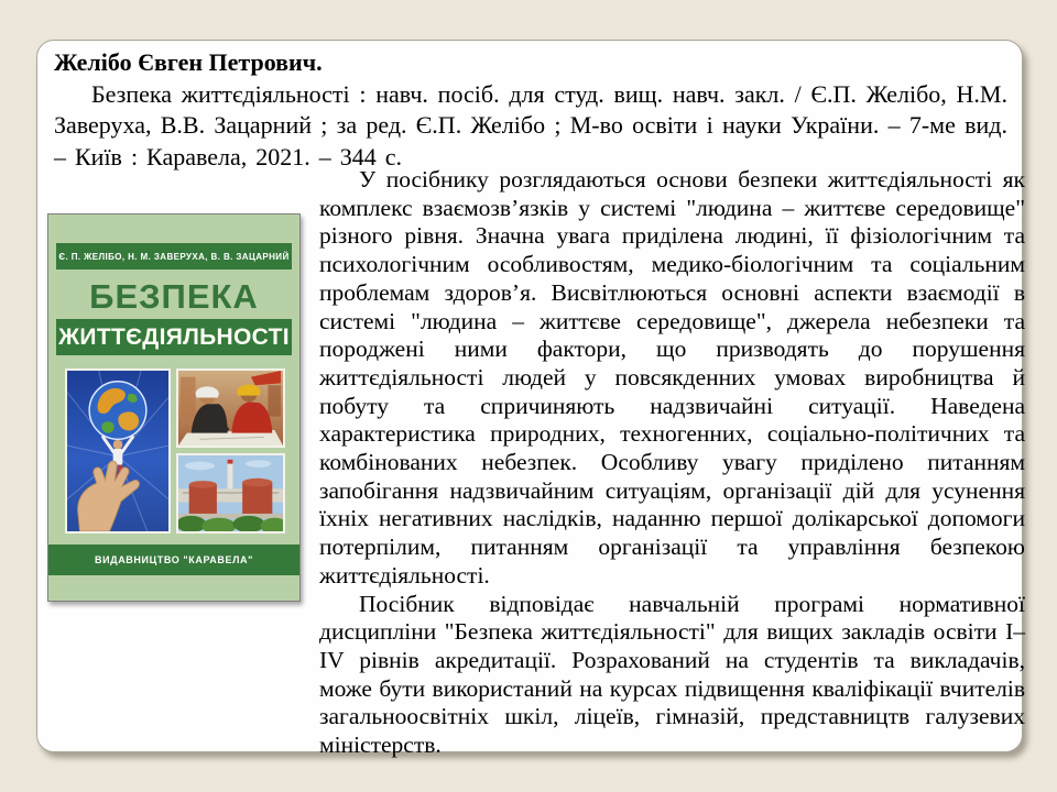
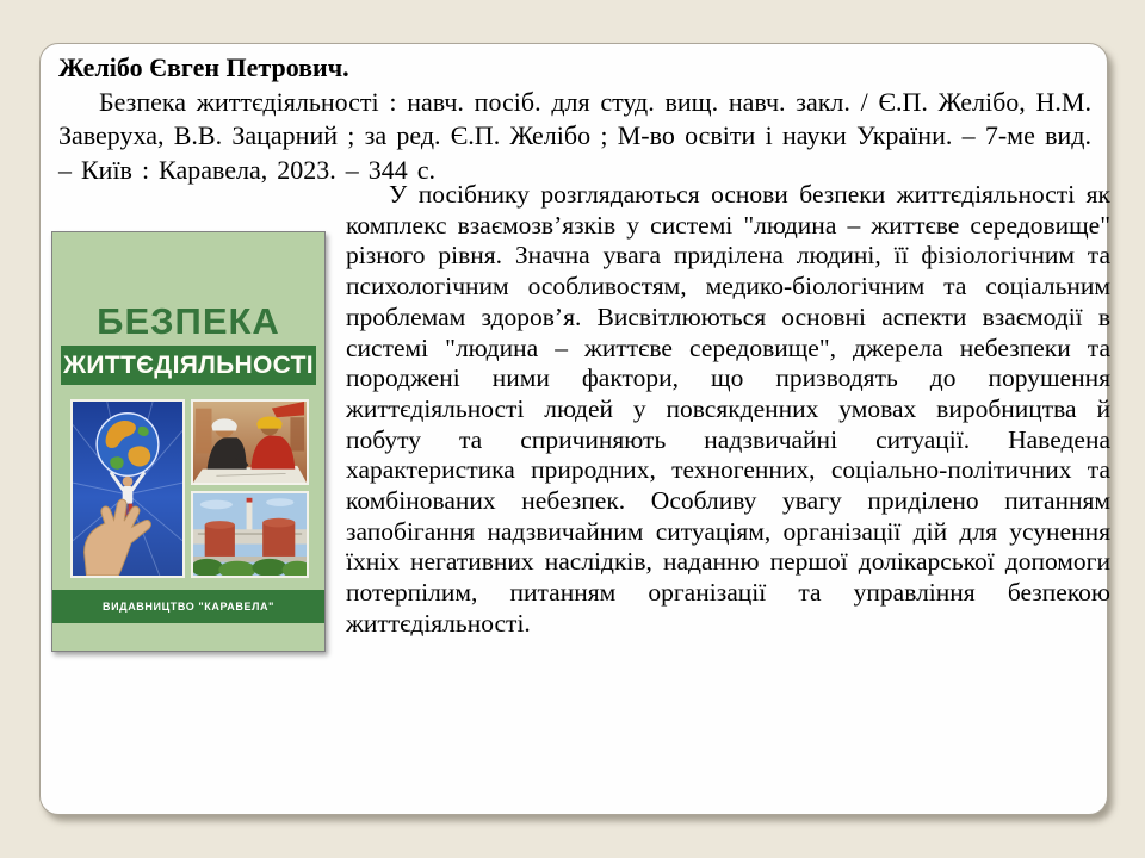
  Желібо Євген Петрович.
- Безпека життєдіяльності : навч. посіб. для студ. вищ. навч. закл. / Є.П. Желібо, Н.М. Заверуха, В.В. Зацарний ; за ред. Є.П. Желібо ; М-во освіти і науки України. – 7-ме вид. – Київ : Каравела, 2021. – 344 с.
+ Безпека життєдіяльності : навч. посіб. для студ. вищ. навч. закл. / Є.П. Желібо, Н.М. Заверуха, В.В. Зацарний ; за ред. Є.П. Желібо ; М-во освіти і науки України. – 7-ме вид. – Київ : Каравела, 2023. – 344 с.
- Є. П. ЖЕЛІБО, Н. М. ЗАВЕРУХА, В. В. ЗАЦАРНИЙ
  БЕЗПЕКА
  ЖИТТЄДІЯЛЬНОСТІ
  ВИДАВНИЦТВО "КАРАВЕЛА"
  У посібнику розглядаються основи безпеки життєдіяльності як комплекс взаємозв’язків у системі "людина – життєве середовище" різного рівня. Значна увага приділена людині, її фізіологічним та психологічним особливостям, медико-біологічним та соціальним проблемам здоров’я. Висвітлюються основні аспекти взаємодії в системі "людина – життєве середовище", джерела небезпеки та породжені ними фактори, що призводять до порушення життєдіяльності людей у повсякденних умовах виробництва й побуту та спричиняють надзвичайні ситуації. Наведена характеристика природних, техногенних, соціально-політичних та комбінованих небезпек. Особливу увагу приділено питанням запобігання надзвичайним ситуаціям, організації дій для усунення їхніх негативних наслідків, наданню першої долікарської допомоги потерпілим, питанням організації та управління безпекою життєдіяльності.
- Посібник відповідає навчальній програмі нормативної дисципліни "Безпека життєдіяльності" для вищих закладів освіти I–IV рівнів акредитації. Розрахований на студентів та викладачів, може бути використаний на курсах підвищення кваліфікації вчителів загальноосвітніх шкіл, ліцеїв, гімназій, представництв галузевих міністерств.
